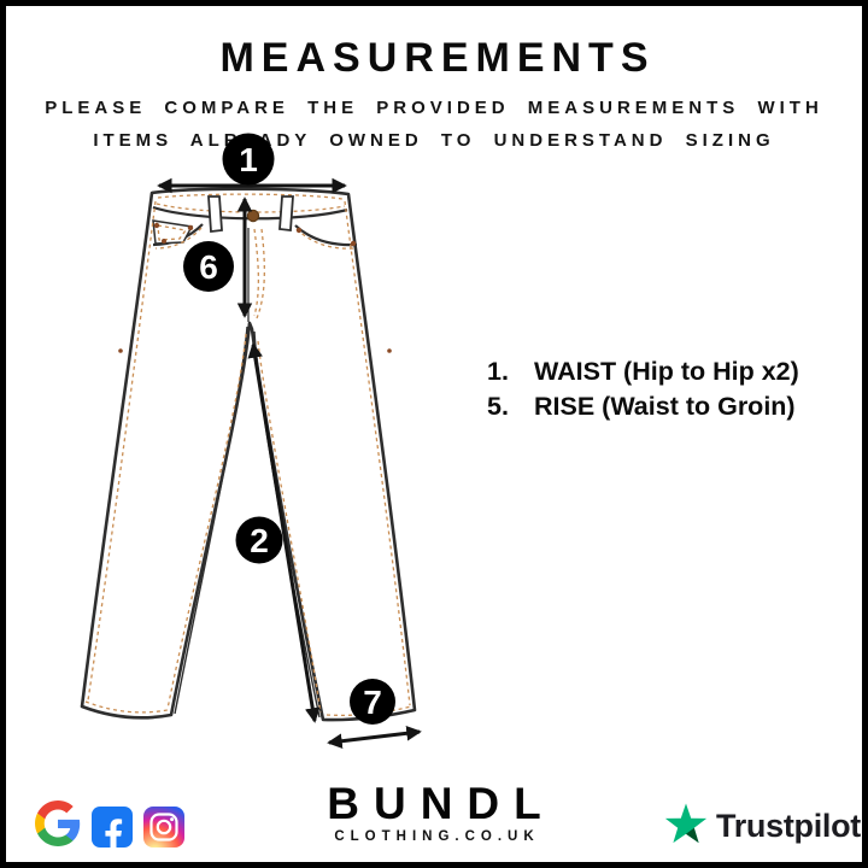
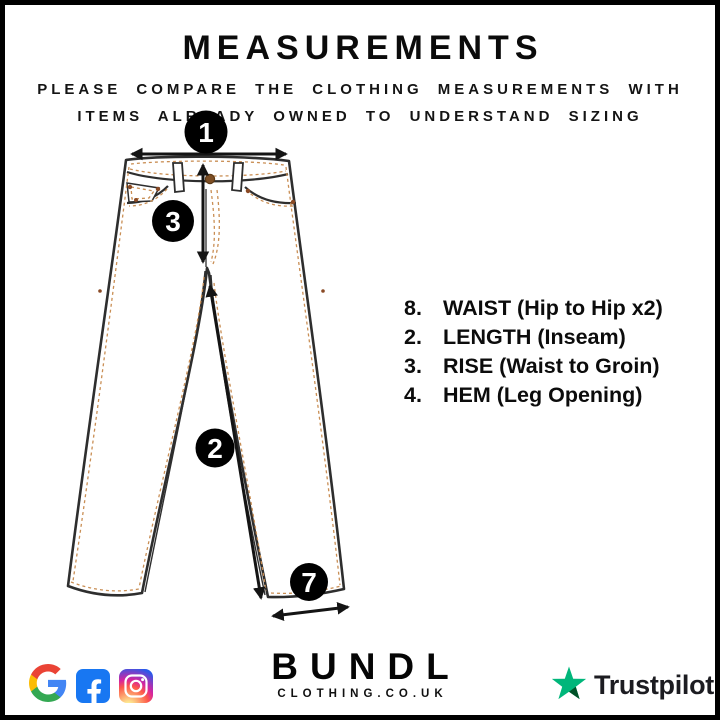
  MEASUREMENTS
- PLEASE COMPARE THE PROVIDED MEASUREMENTS WITH
+ PLEASE COMPARE THE CLOTHING MEASUREMENTS WITH
  ITEMS ALADY OWNED TO UNDERSTAND SIZING
  1
- 6
+ 3
  2
  7
- 1.
+ 8.
  WAIST (Hip to Hip x2)
+ 2.
+ LENGTH (Inseam)
- 5.
+ 3.
  RISE (Waist to Groin)
+ 4.
+ HEM (Leg Opening)
  BUNDL
  CLOTHING.CO.UK
  Trustpilot
